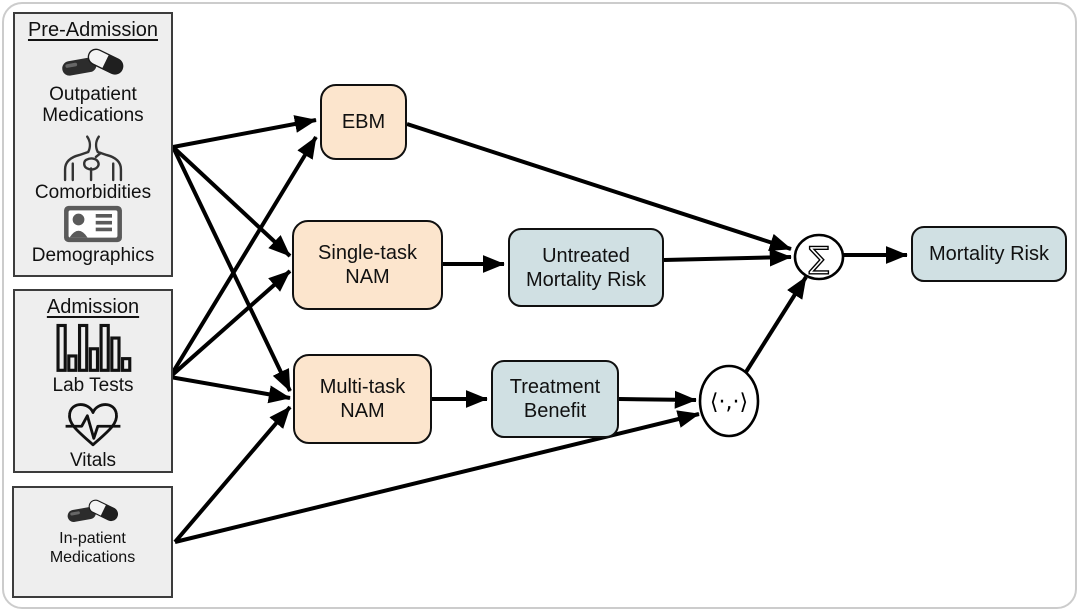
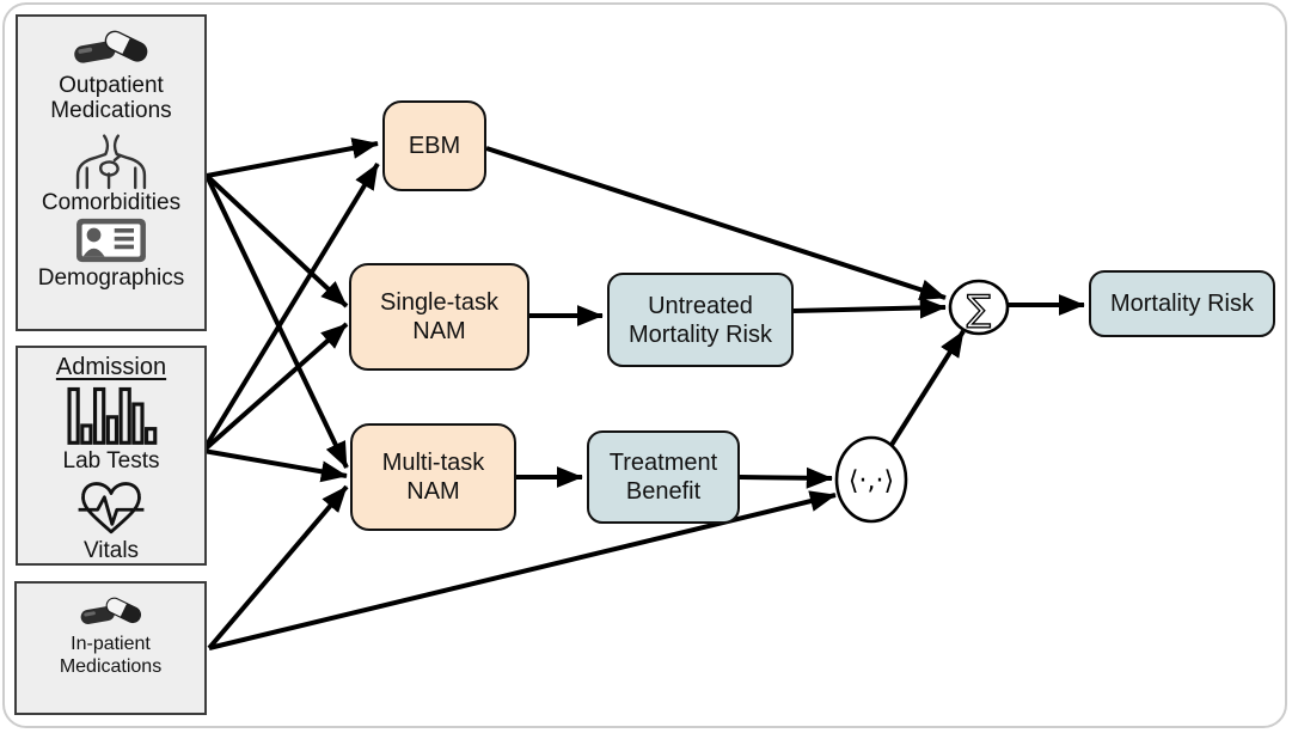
  ∑
  ⟨·,·⟩
- Pre-Admission
  Outpatient
  Medications
  Comorbidities
  Demographics
  Admission
  Lab Tests
  Vitals
  In-patient
  Medications
  EBM
  Single-task
  NAM
  Multi-task
  NAM
  Untreated
  Mortality Risk
  Treatment
  Benefit
  Mortality Risk
